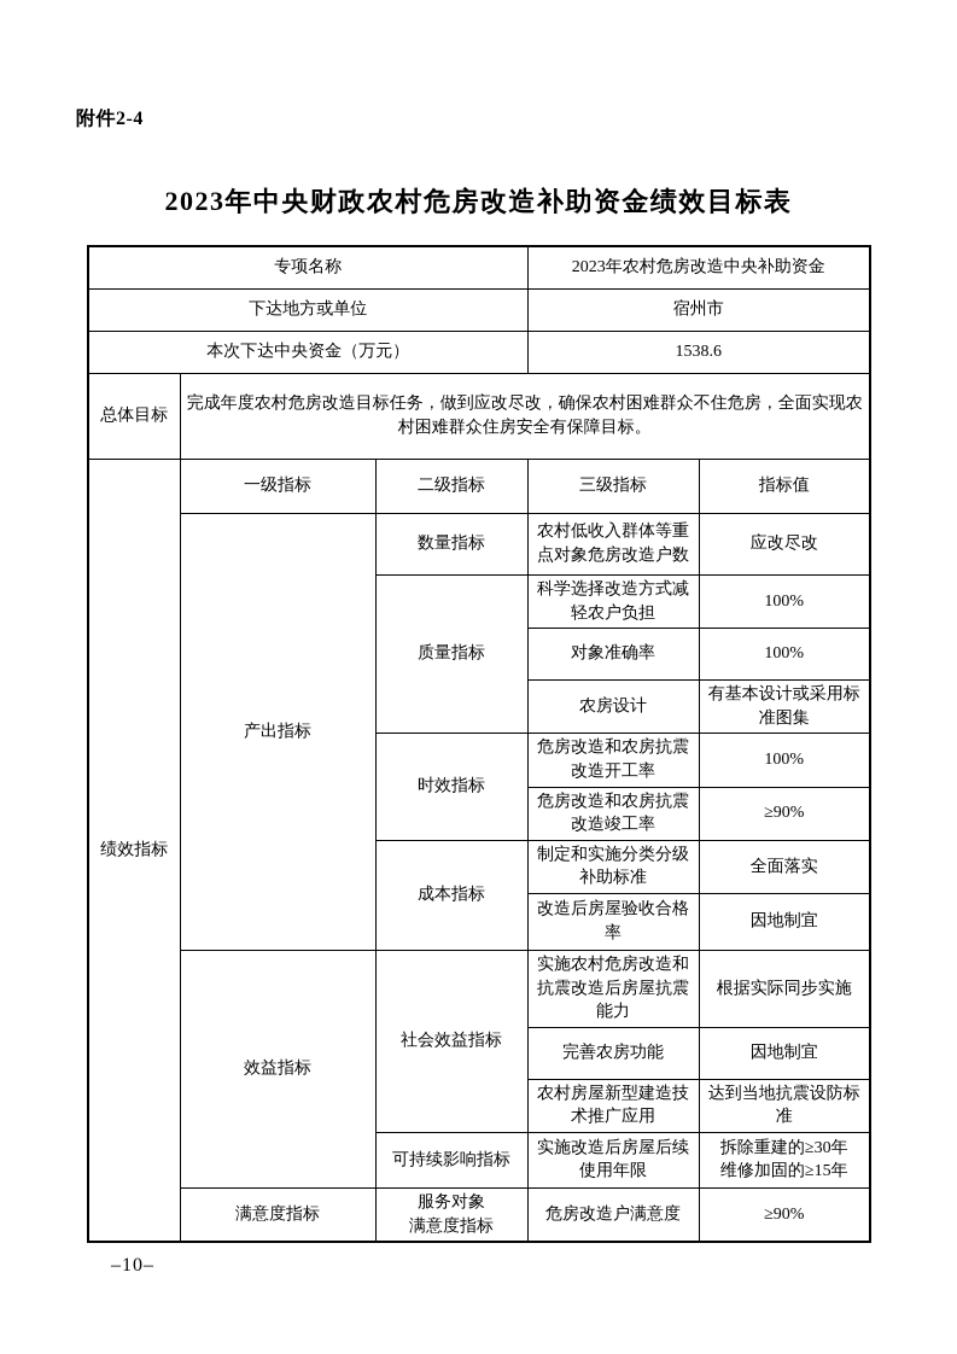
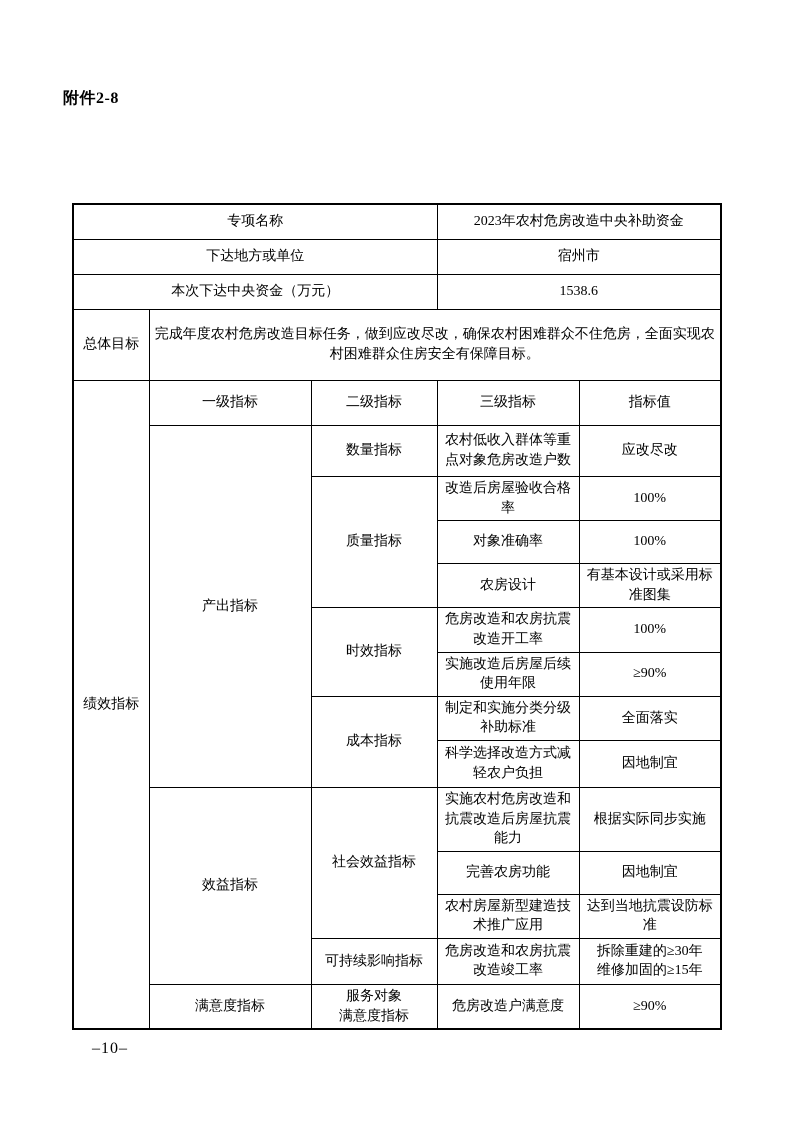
- 附件2-4
+ 附件2-8
- 2023年中央财政农村危房改造补助资金绩效目标表
  专项名称	2023年农村危房改造中央补助资金
  下达地方或单位	宿州市
  本次下达中央资金（万元）	1538.6
  总体目标	完成年度农村危房改造目标任务，做到应改尽改，确保农村困难群众不住危房，全面实现农村困难群众住房安全有保障目标。
  绩效指标	一级指标	二级指标	三级指标	指标值
  产出指标	数量指标	农村低收入群体等重点对象危房改造户数	应改尽改
- 质量指标	科学选择改造方式减轻农户负担	100%
+ 质量指标	改造后房屋验收合格率	100%
  对象准确率	100%
  农房设计	有基本设计或采用标准图集
  时效指标	危房改造和农房抗震改造开工率	100%
- 危房改造和农房抗震改造竣工率	≥90%
+ 实施改造后房屋后续使用年限	≥90%
  成本指标	制定和实施分类分级补助标准	全面落实
- 改造后房屋验收合格率	因地制宜
+ 科学选择改造方式减轻农户负担	因地制宜
  效益指标	社会效益指标	实施农村危房改造和抗震改造后房屋抗震能力	根据实际同步实施
  完善农房功能	因地制宜
  农村房屋新型建造技术推广应用	达到当地抗震设防标准
- 可持续影响指标	实施改造后房屋后续使用年限	拆除重建的≥30年 维修加固的≥15年
+ 可持续影响指标	危房改造和农房抗震改造竣工率	拆除重建的≥30年 维修加固的≥15年
  满意度指标	服务对象 满意度指标	危房改造户满意度	≥90%
  –10–
